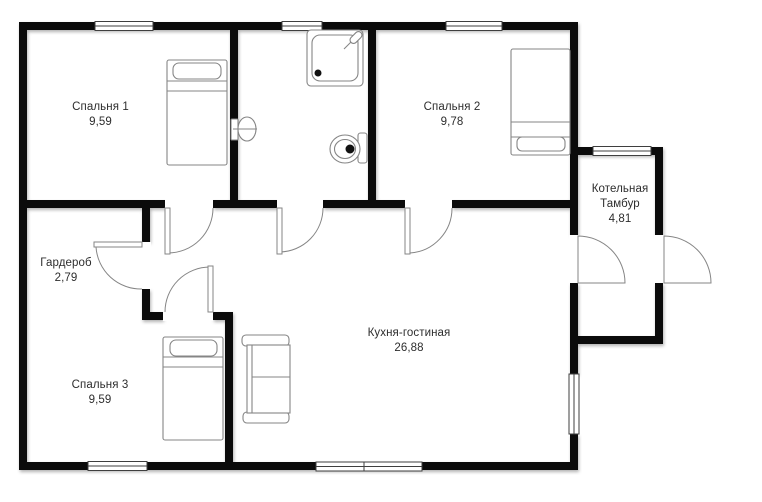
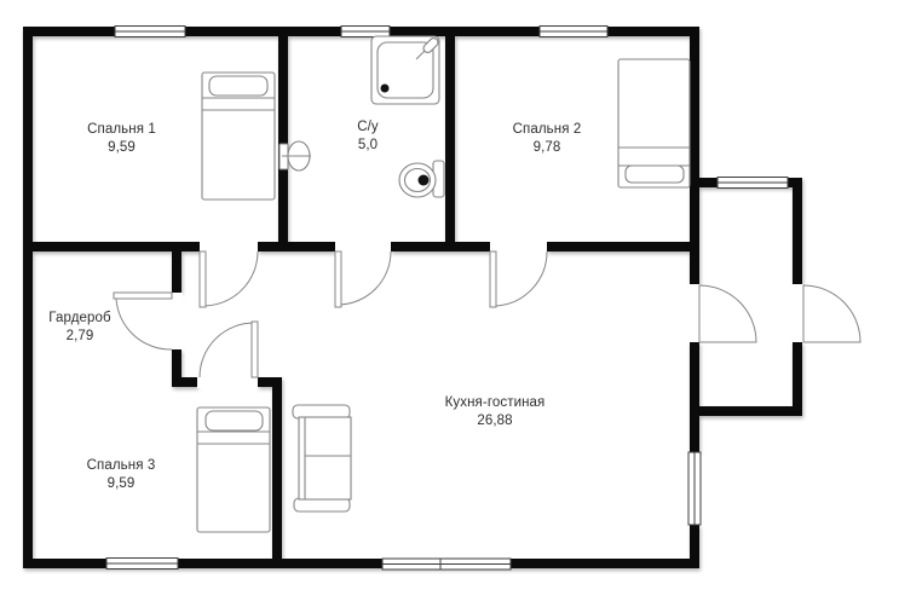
  Спальня 1
  9,59
+ С/у
+ 5,0
  Спальня 2
  9,78
- Котельная
- Тамбур
- 4,81
  Гардероб
  2,79
  Спальня 3
  9,59
  Кухня-гостиная
  26,88
